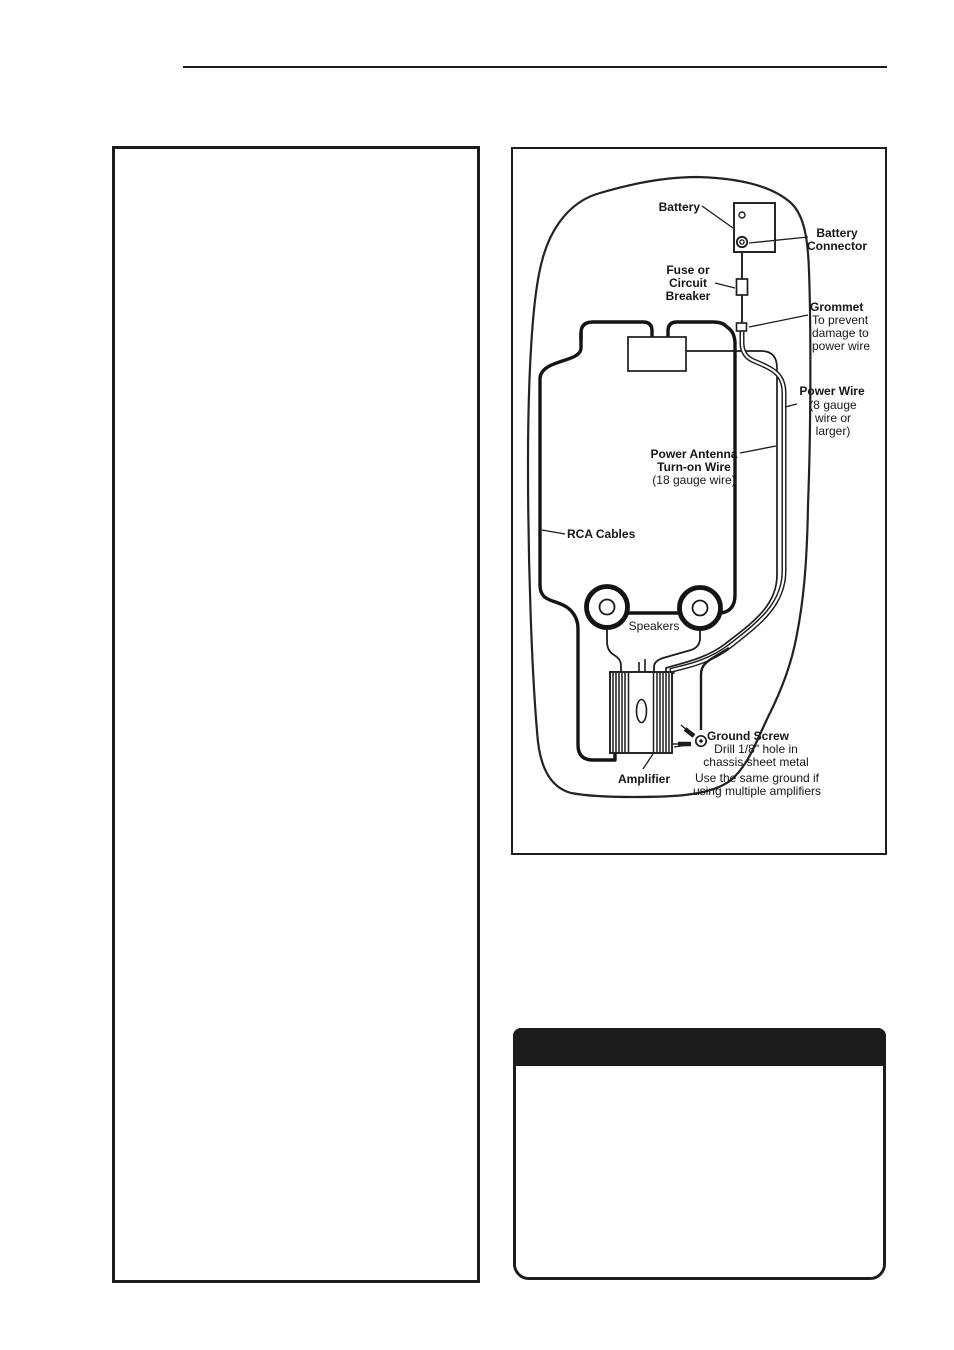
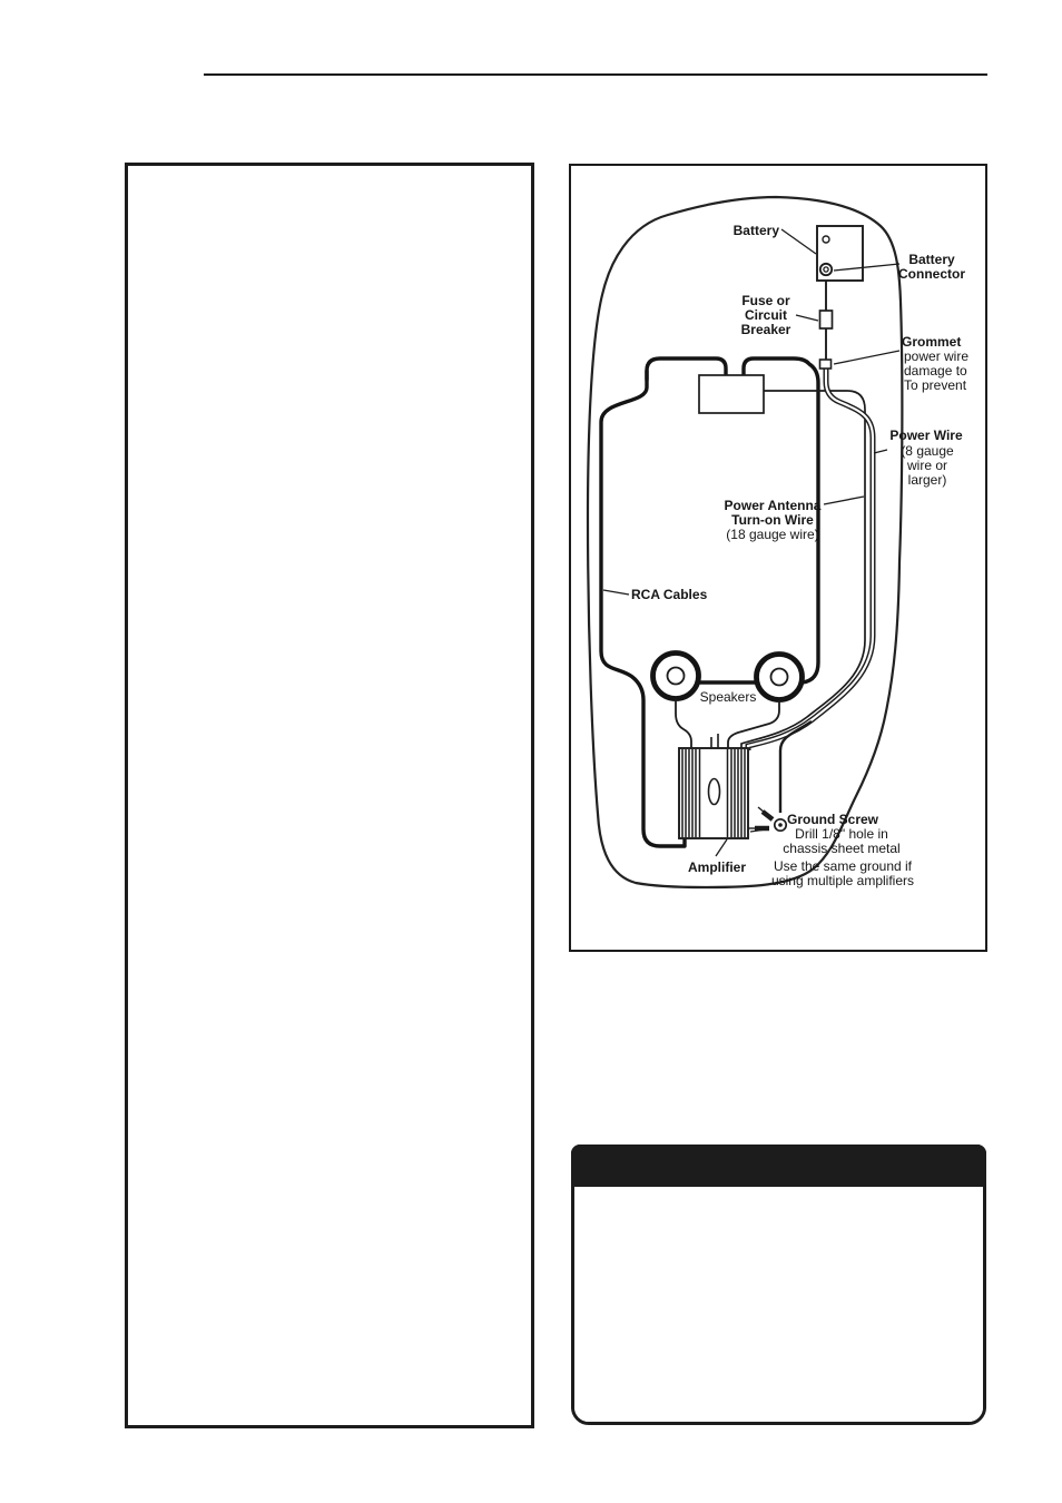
  Battery
  Battery
  Connector
  Fuse or
  Circuit
  Breaker
  Grommet
- To prevent
+ power wire
  damage to
- power wire
+ To prevent
  Power Wire
  (8 gauge
  wire or
  larger)
  Power Antenna
  Turn-on Wire
  (18 gauge wire)
  RCA Cables
  Speakers
  Ground Screw
  Drill 1/8" hole in
  chassis sheet metal
  Use the same ground if
  using multiple amplifiers
  Amplifier
